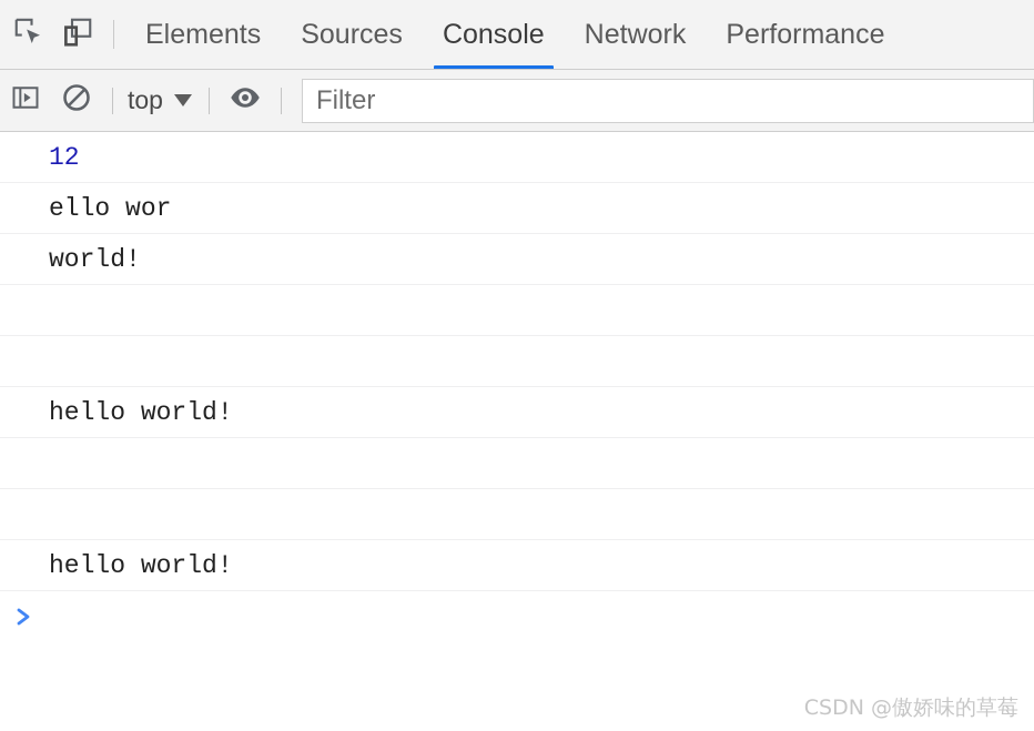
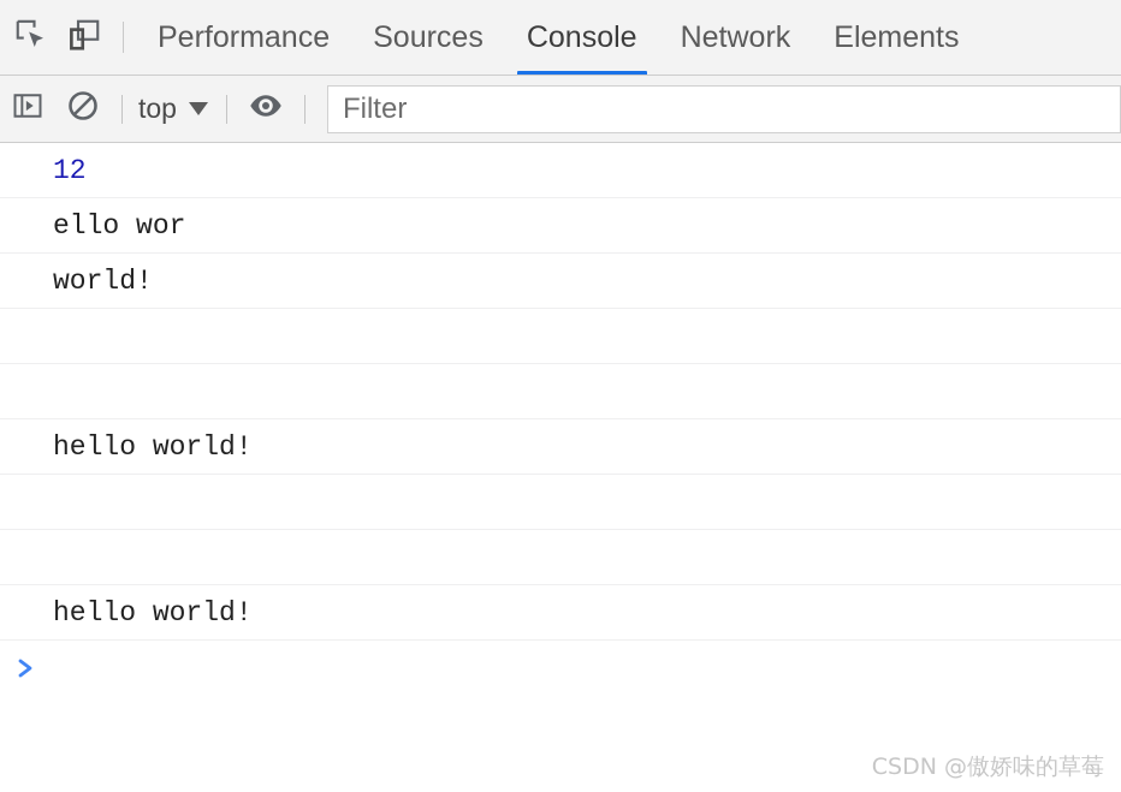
- Elements
+ Performance
  Sources
  Console
  Network
- Performance
+ Elements
  top
  Filter
  12
  ello wor
  world!
  hello world!
  hello world!
  CSDN @傲娇味的草莓
